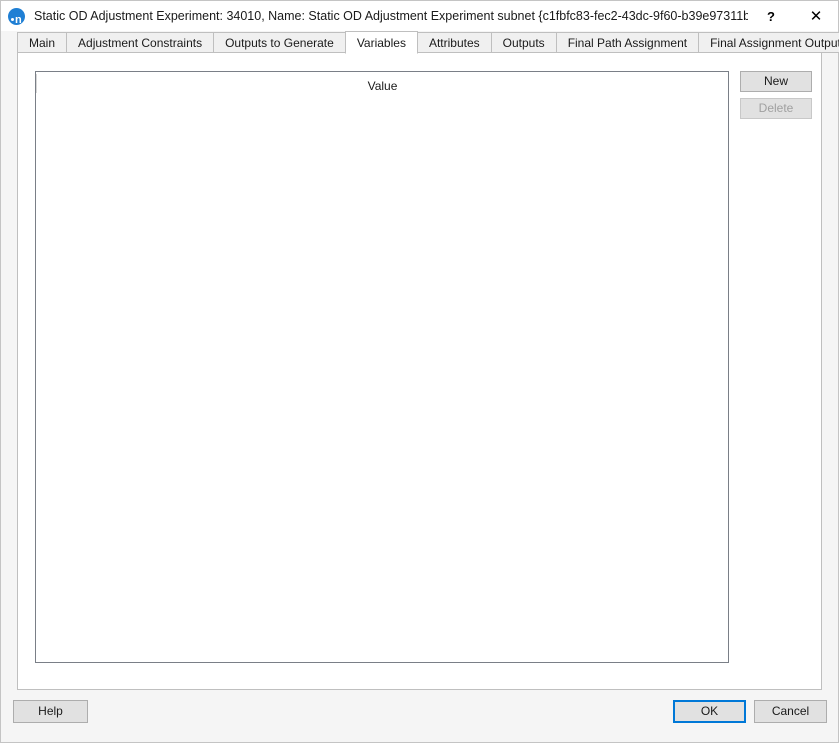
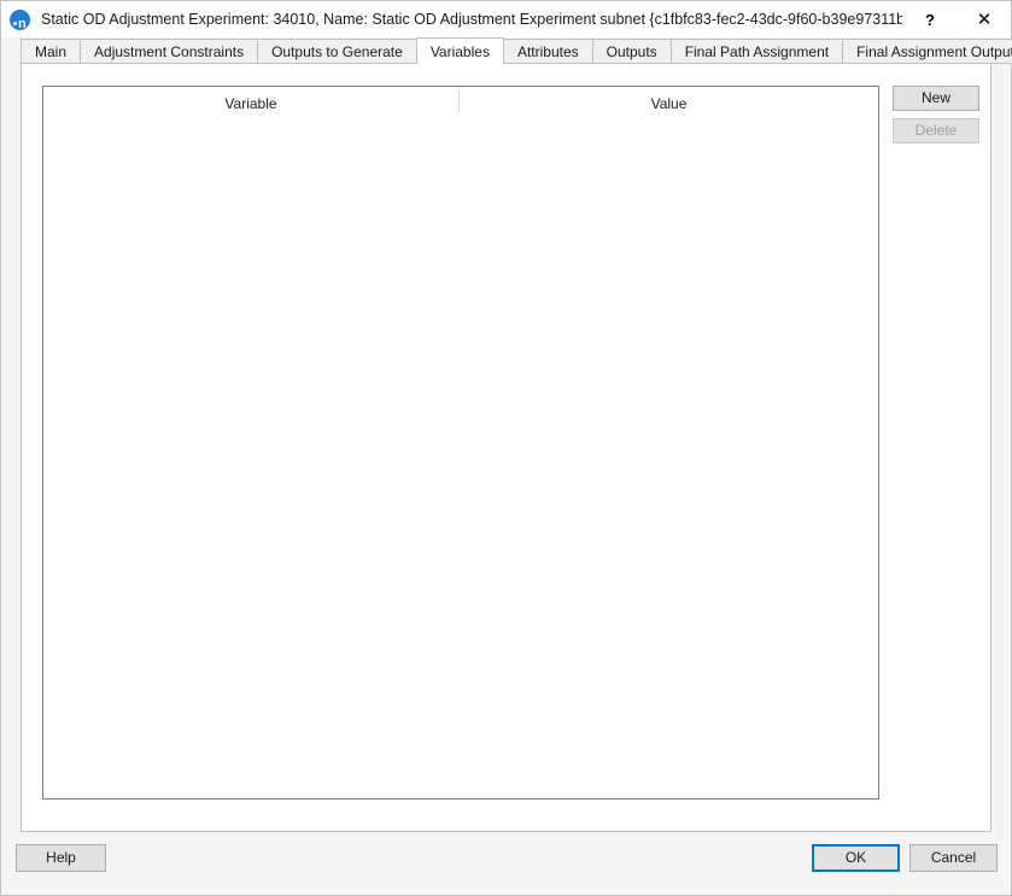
  n
  Static OD Adjustment Experiment: 34010, Name: Static OD Adjustment Experiment subnet {c1fbfc83-fec2-43dc-9f60-b39e97311b
  ?
  ✕
  Main
  Adjustment Constraints
  Outputs to Generate
  Variables
  Attributes
  Outputs
  Final Path Assignment
  Final Assignment Outpu
+ Variable
  Value
  New
  Delete
  Help
  OK
  Cancel
